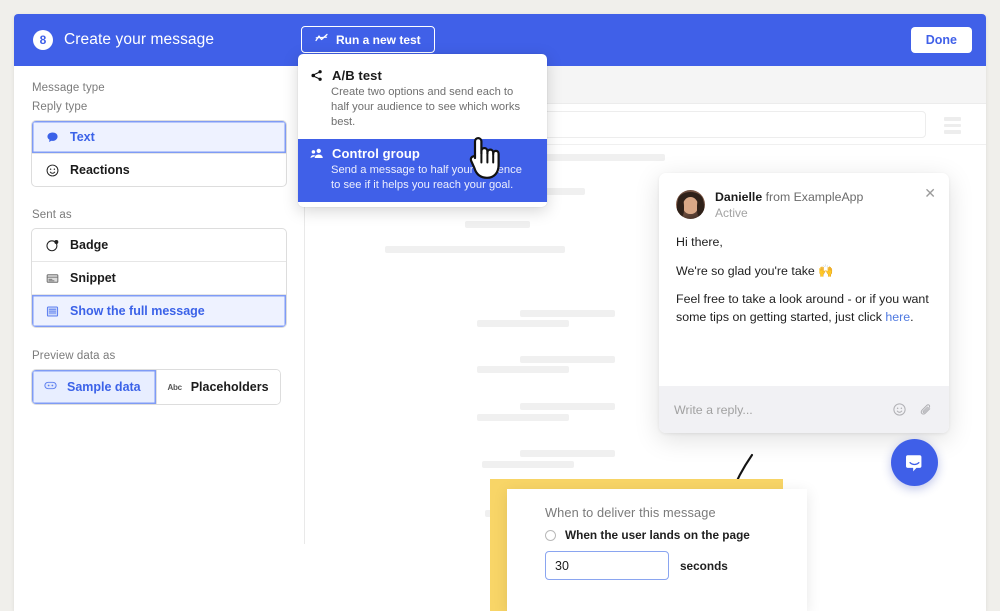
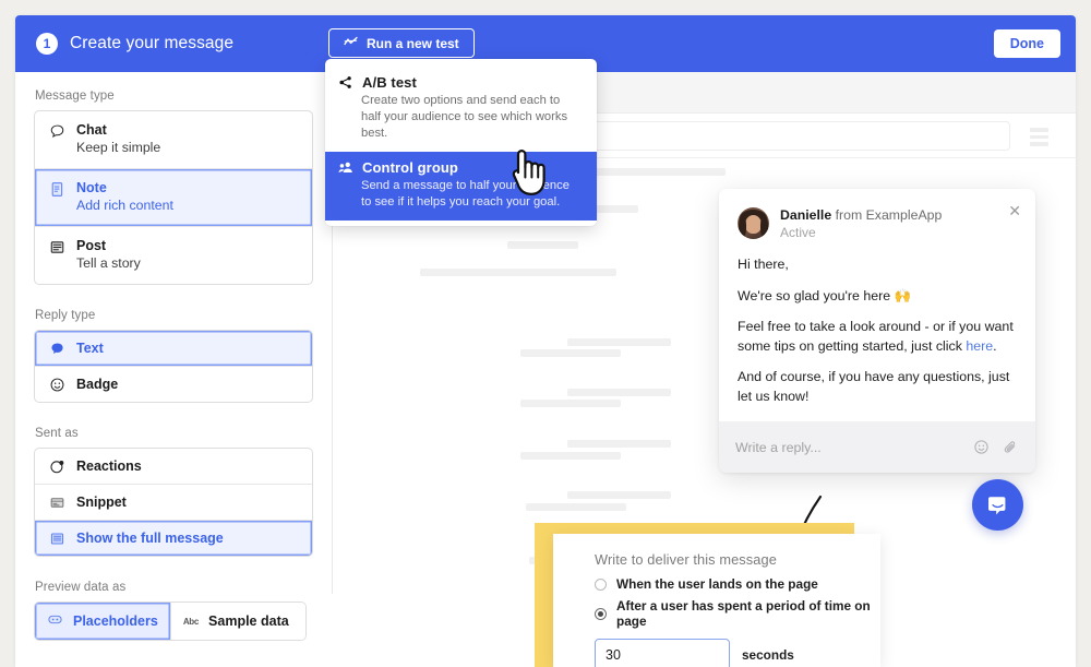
- 8
+ 1
  Create your message
  Run a new test
  Done
  Message type
+ Chat
+ Keep it simple
+ Note
+ Add rich content
+ Post
+ Tell a story
  Reply type
  Text
- Reactions
+ Badge
  Sent as
- Badge
+ Reactions
  Snippet
  Show the full message
  Preview data as
- Sample data
+ Placeholders
  Abc
- Placeholders
+ Sample data
  ✕
  Danielle from ExampleApp
  Active
  Hi there,
- We're so glad you're take 🙌
+ We're so glad you're here 🙌
  Feel free to take a look around - or if you want some tips on getting started, just click here.
+ And of course, if you have any questions, just let us know!
  Write a reply...
  A/B test
  Create two options and send each to half your audience to see which works best.
  Control group
  Send a message to half yourence to see if it helps you reach your goal.
- When to deliver this message
+ Write to deliver this message
  When the user lands on the page
+ After a user has spent a period of time on page
  30
  seconds
